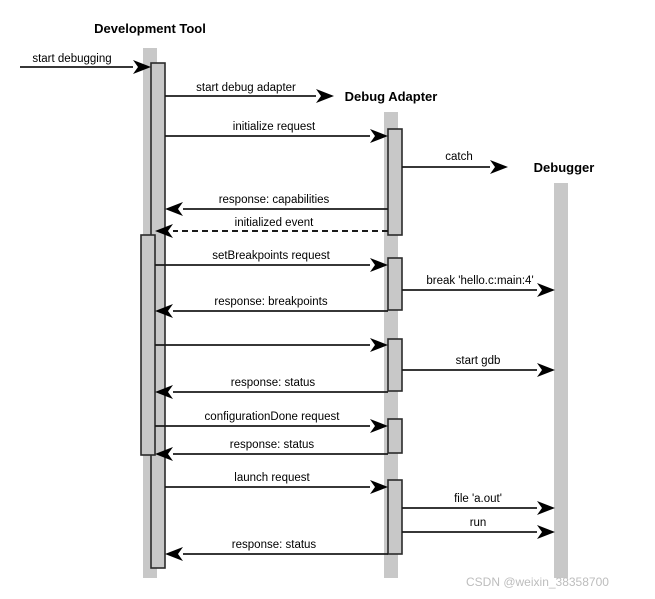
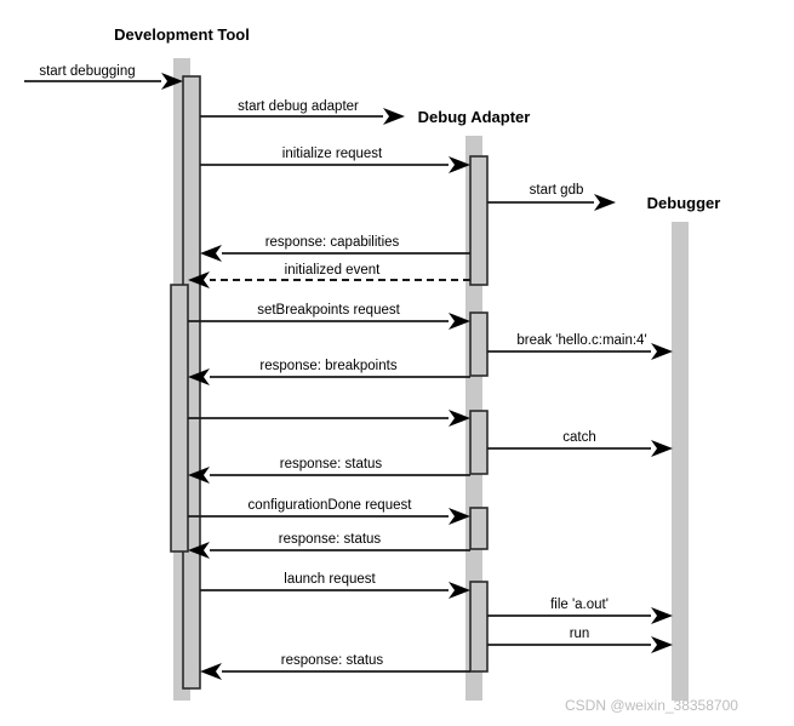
  start debugging
  start debug adapter
  initialize request
- catch
+ start gdb
  response: capabilities
  initialized event
  setBreakpoints request
  break 'hello.c:main:4'
  response: breakpoints
- start gdb
+ catch
  response: status
  configurationDone request
  response: status
  launch request
  file 'a.out'
  run
  response: status
  Development Tool
  Debug Adapter
  Debugger
  CSDN @weixin_38358700
